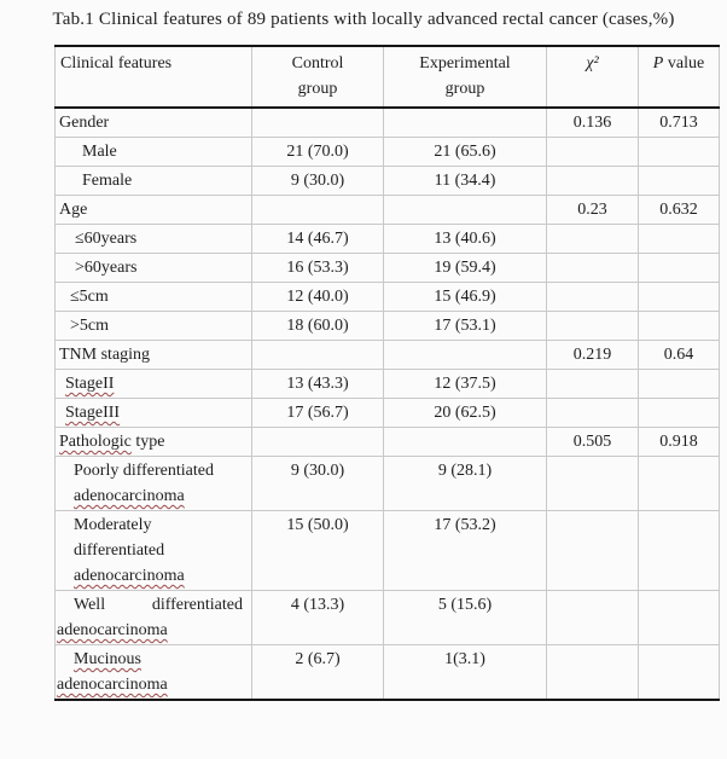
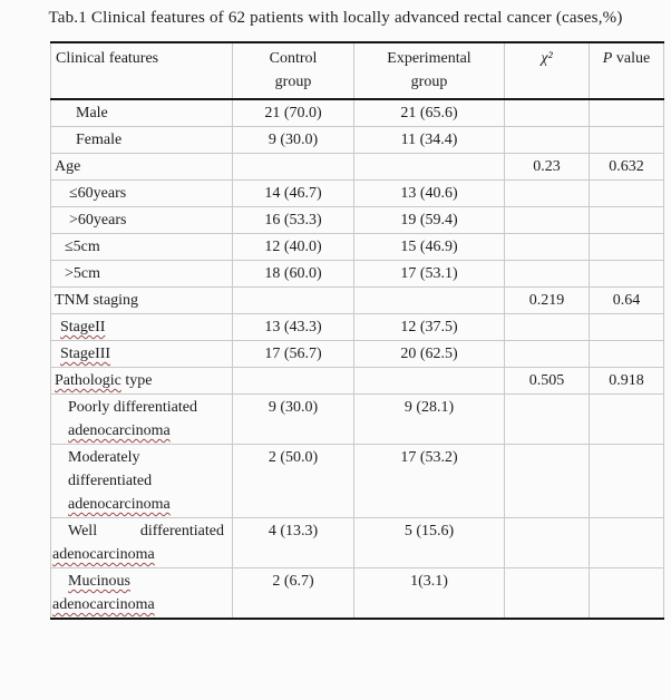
- Tab.1 Clinical features of 89 patients with locally advanced rectal cancer (cases,%)
+ Tab.1 Clinical features of 62 patients with locally advanced rectal cancer (cases,%)
  Clinical features	Control group	Experimental group	χ²	P value
- Gender			0.136	0.713
  Male	21 (70.0)	21 (65.6)
  Female	9 (30.0)	11 (34.4)
  Age			0.23	0.632
  ≤60years	14 (46.7)	13 (40.6)
  >60years	16 (53.3)	19 (59.4)
  ≤5cm	12 (40.0)	15 (46.9)
  >5cm	18 (60.0)	17 (53.1)
  TNM staging			0.219	0.64
  StageII	13 (43.3)	12 (37.5)
  StageIII	17 (56.7)	20 (62.5)
  Pathologic type			0.505	0.918
  Poorly differentiated adenocarcinoma	9 (30.0)	9 (28.1)
- Moderately differentiated adenocarcinoma	15 (50.0)	17 (53.2)
+ Moderately differentiated adenocarcinoma	2 (50.0)	17 (53.2)
  Well differentiated adenocarcinoma	4 (13.3)	5 (15.6)
  Mucinous adenocarcinoma	2 (6.7)	1(3.1)
